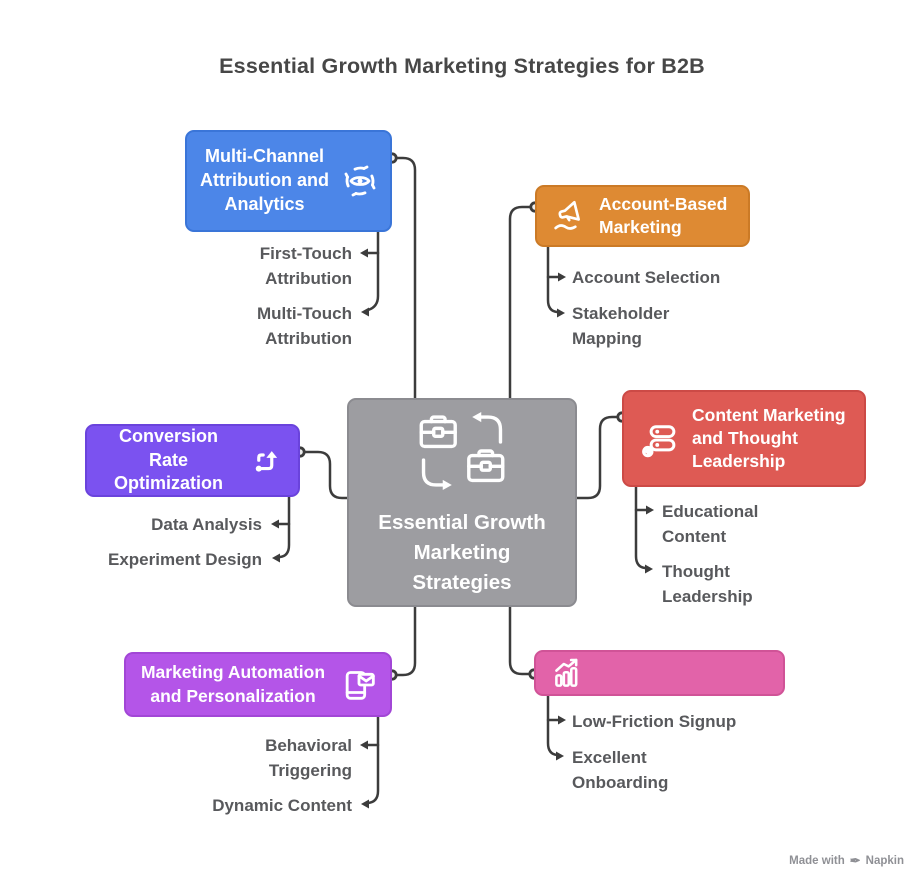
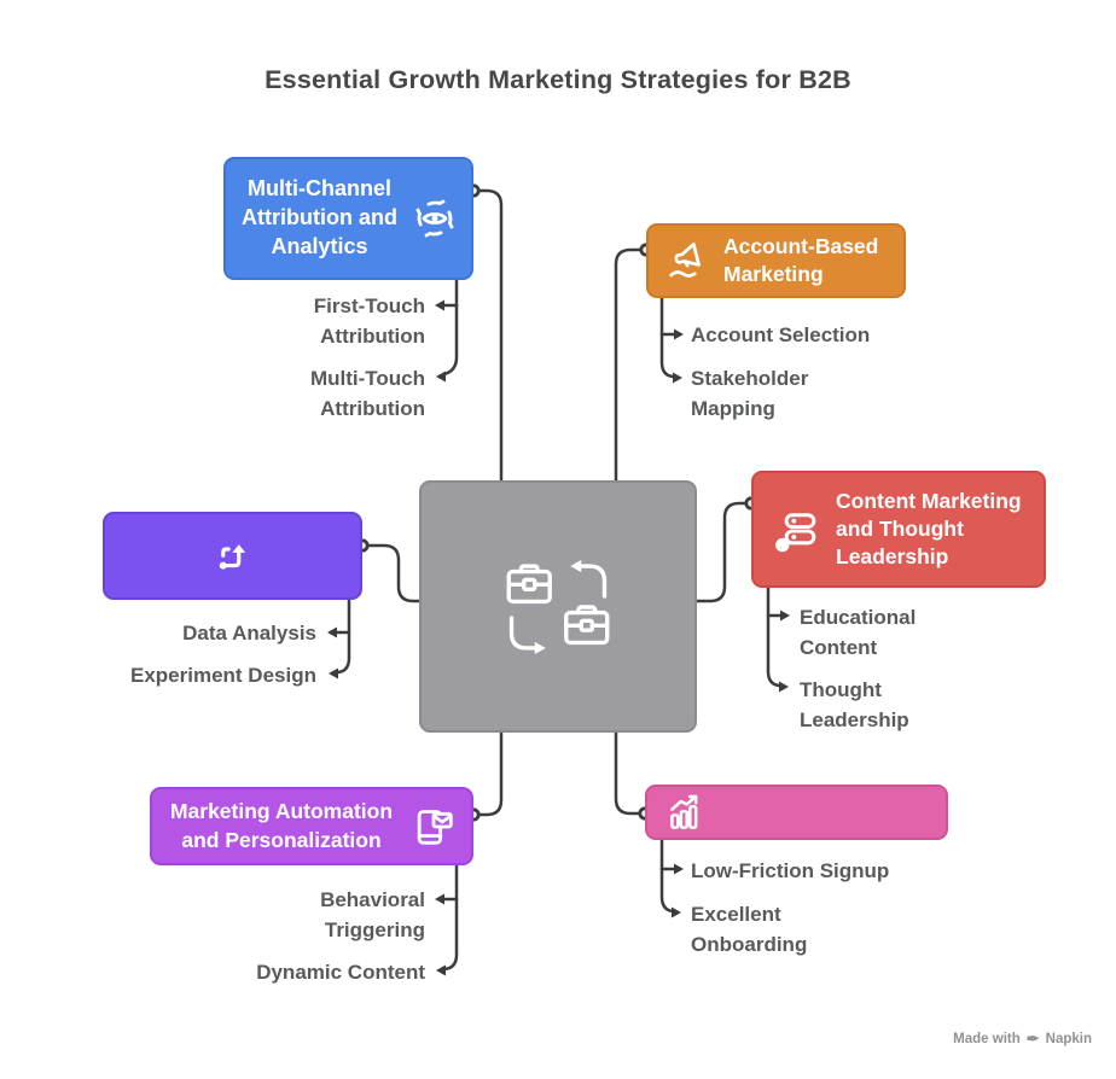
  Essential Growth Marketing Strategies for B2B
  Multi-Channel Attribution and Analytics
  Account-Based Marketing
- Essential Growth Marketing Strategies
- Conversion Rate Optimization
  Content Marketing and Thought Leadership
  Marketing Automation and Personalization
  First-Touch Attribution
  Multi-Touch Attribution
  Account Selection
  Stakeholder Mapping
  Data Analysis
  Experiment Design
  Educational Content
  Thought Leadership
  Behavioral Triggering
  Dynamic Content
  Low-Friction Signup
  Excellent Onboarding
  Made with
  ✒
  Napkin
